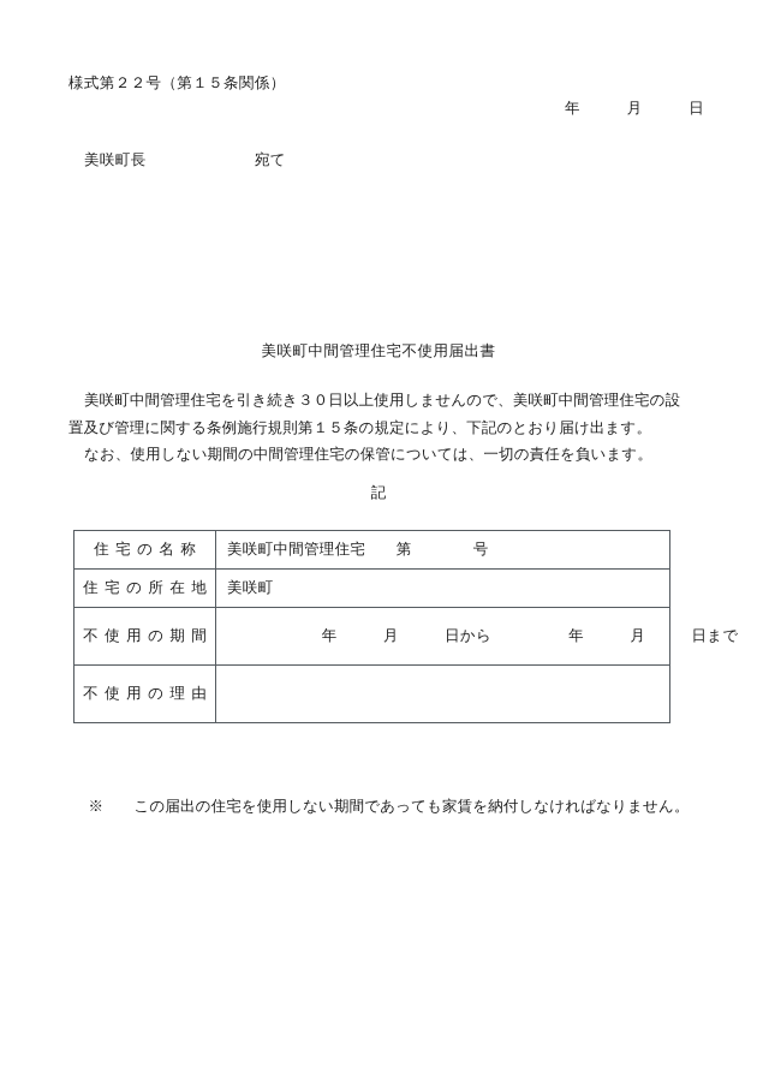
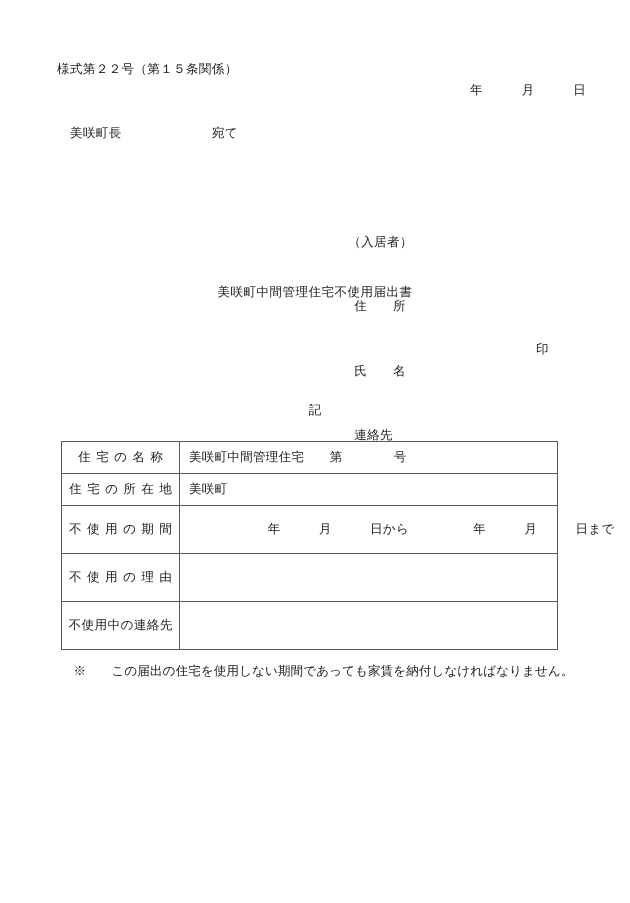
  様式第２２号（第１５条関係）
  年 月 日
  美咲町長 宛て
+ （入居者）
+ 住 所
+ 氏 名
+ 印
+ 連絡先
  美咲町中間管理住宅不使用届出書
- 美咲町中間管理住宅を引き続き３０日以上使用しませんので、美咲町中間管理住宅の設置及び管理に関する条例施行規則第１５条の規定により、下記のとおり届け出ます。
- なお、使用しない期間の中間管理住宅の保管については、一切の責任を負います。
  記
  住宅の名称	美咲町中間管理住宅 第 号
  住宅の所在地	美咲町
  不使用の期間	年 月 日から 年 月 日まで
  不使用の理由
+ 不使用中の連絡先
  ※ この届出の住宅を使用しない期間であっても家賃を納付しなければなりません。
